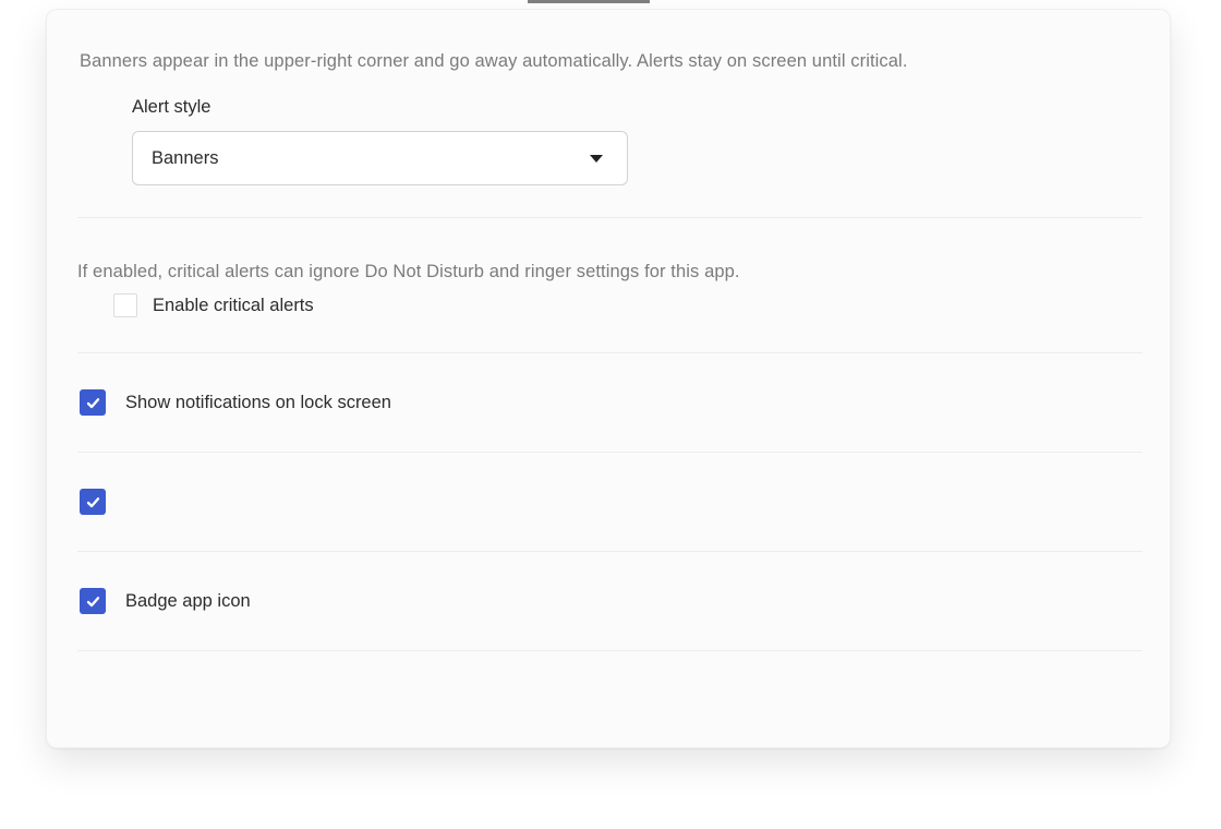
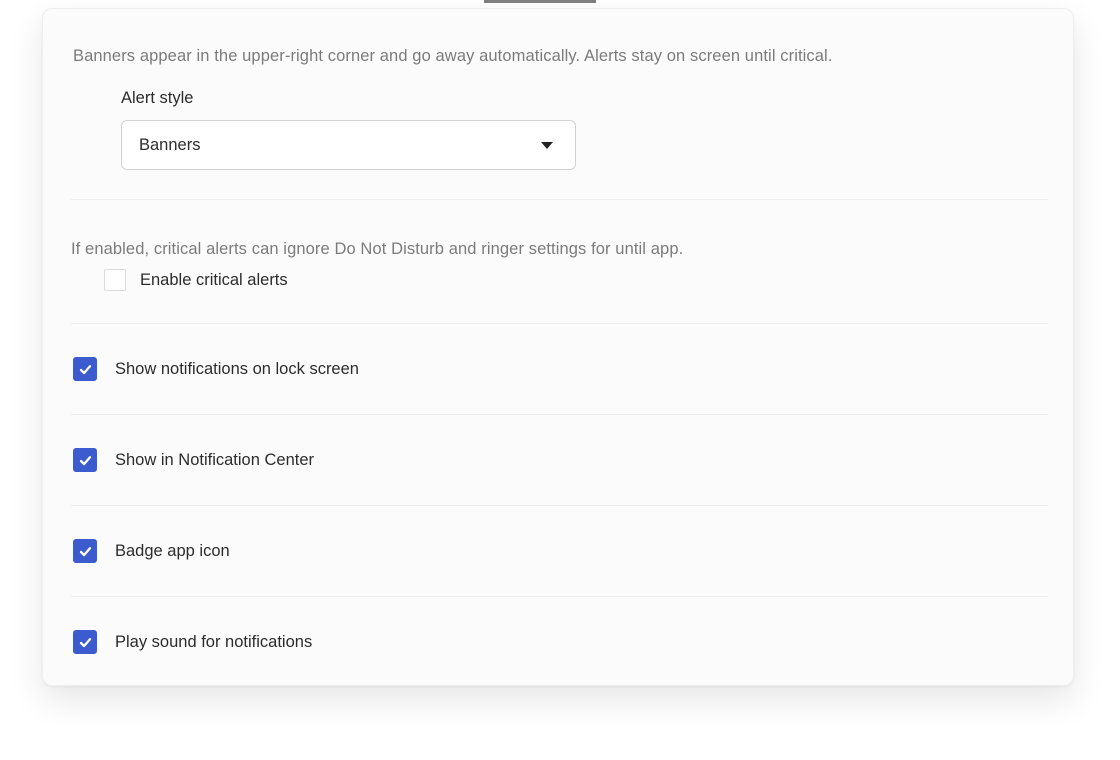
  Banners appear in the upper-right corner and go away automatically. Alerts stay on screen until critical.
  Alert style
  Banners
- If enabled, critical alerts can ignore Do Not Disturb and ringer settings for this app.
+ If enabled, critical alerts can ignore Do Not Disturb and ringer settings for until app.
  Enable critical alerts
  Show notifications on lock screen
+ Show in Notification Center
  Badge app icon
+ Play sound for notifications
